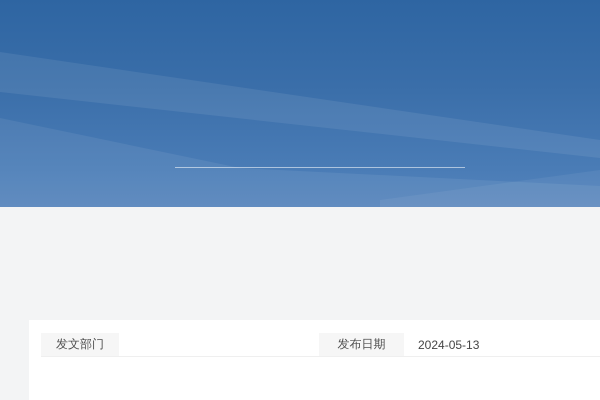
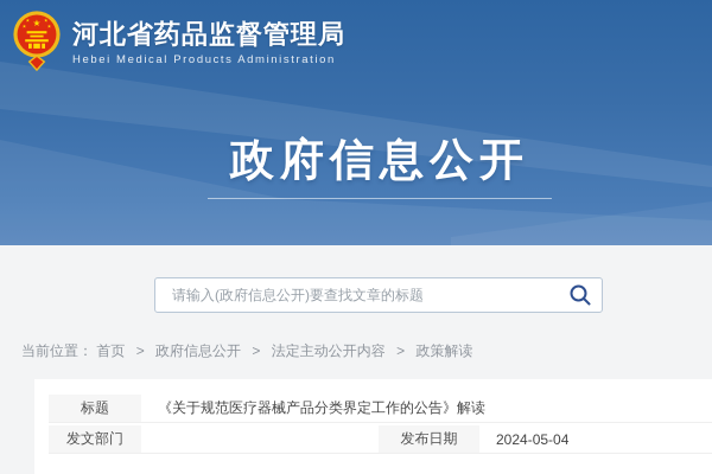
+ ★
+ 河北省药品监督管理局
+ Hebei Medical Products Administration
+ 政府信息公开
+ 请输入(政府信息公开)要查找文章的标题
+ 当前位置： 首页 > 政府信息公开 > 法定主动公开内容 > 政策解读
+ 标题	《关于规范医疗器械产品分类界定工作的公告》解读
- 发文部门		发布日期	2024-05-13
+ 发文部门		发布日期	2024-05-04
